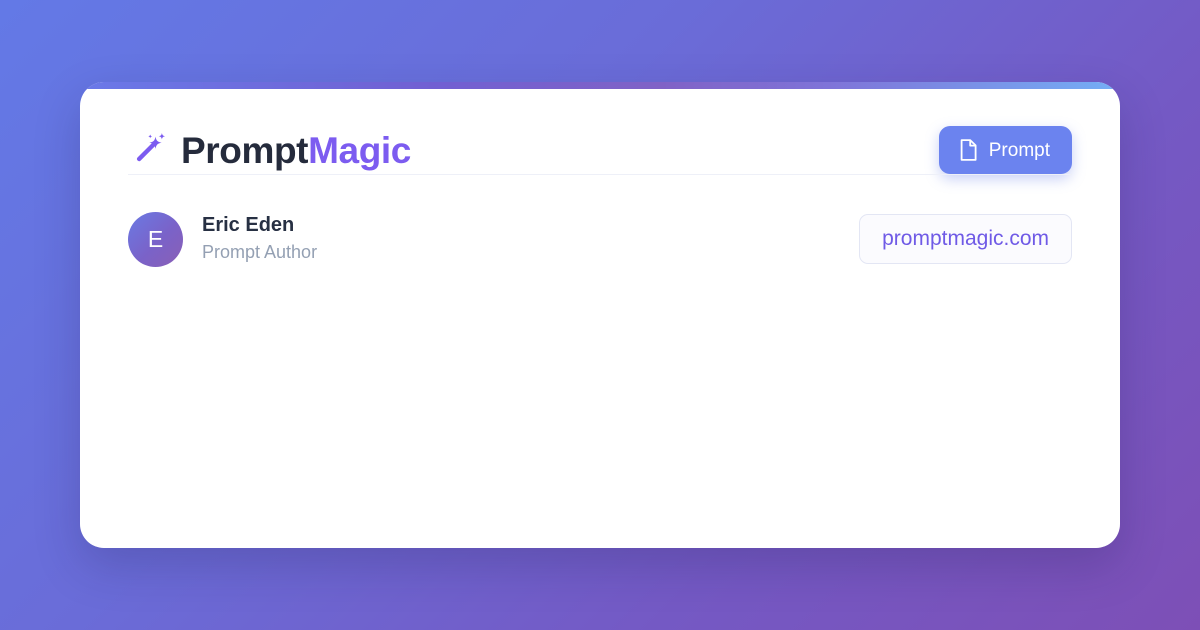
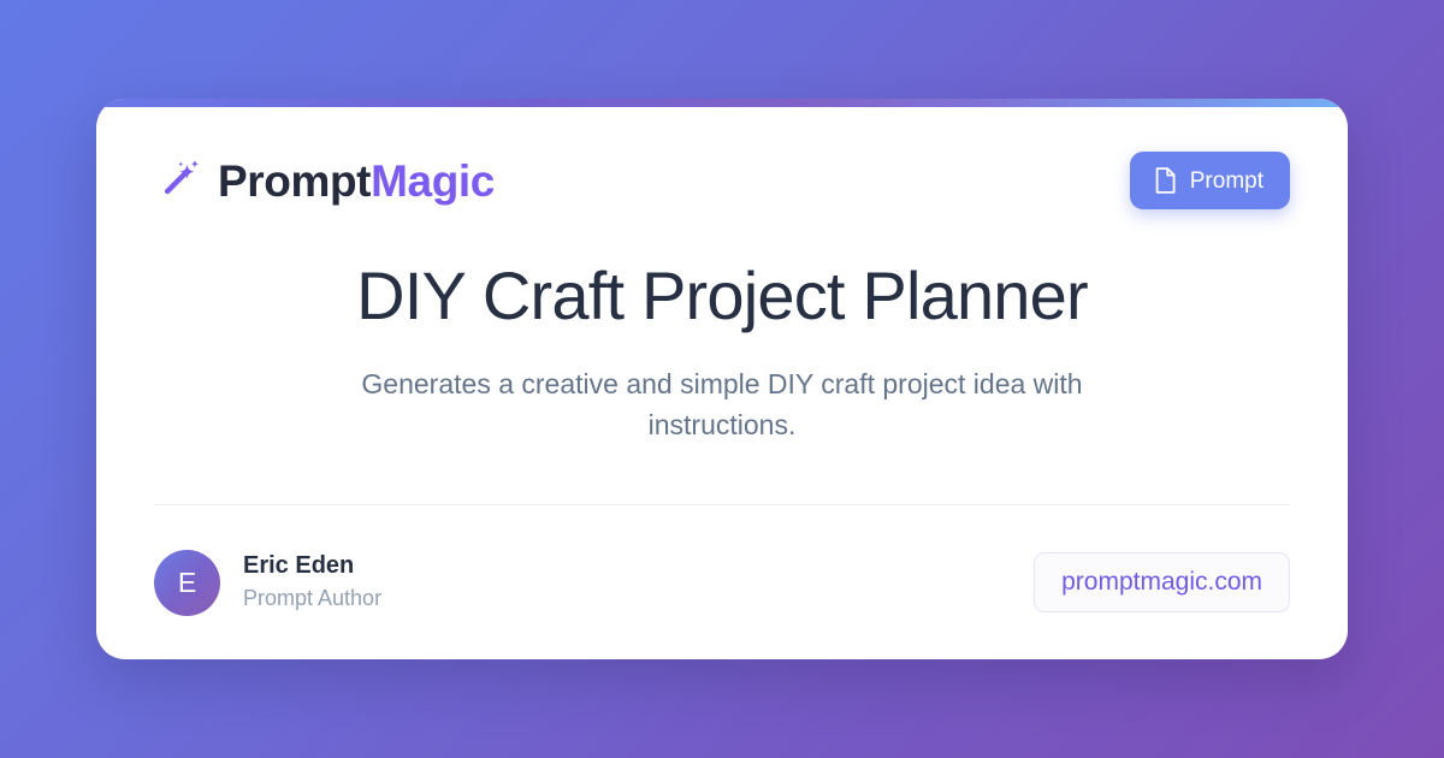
  PromptMagic
  Prompt
+ DIY Craft Project Planner
+ Generates a creative and simple DIY craft project idea with instructions.
  E
  Eric Eden
  Prompt Author
  promptmagic.com
